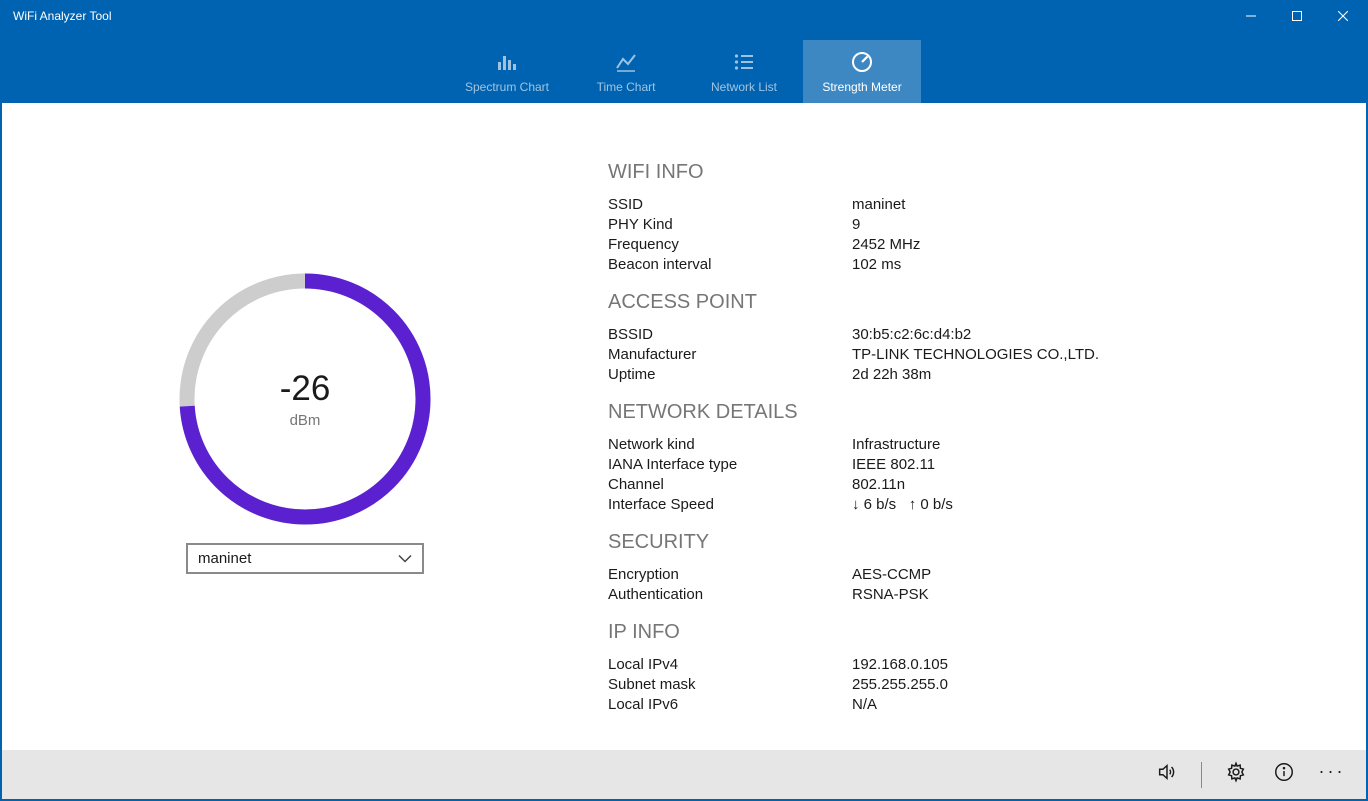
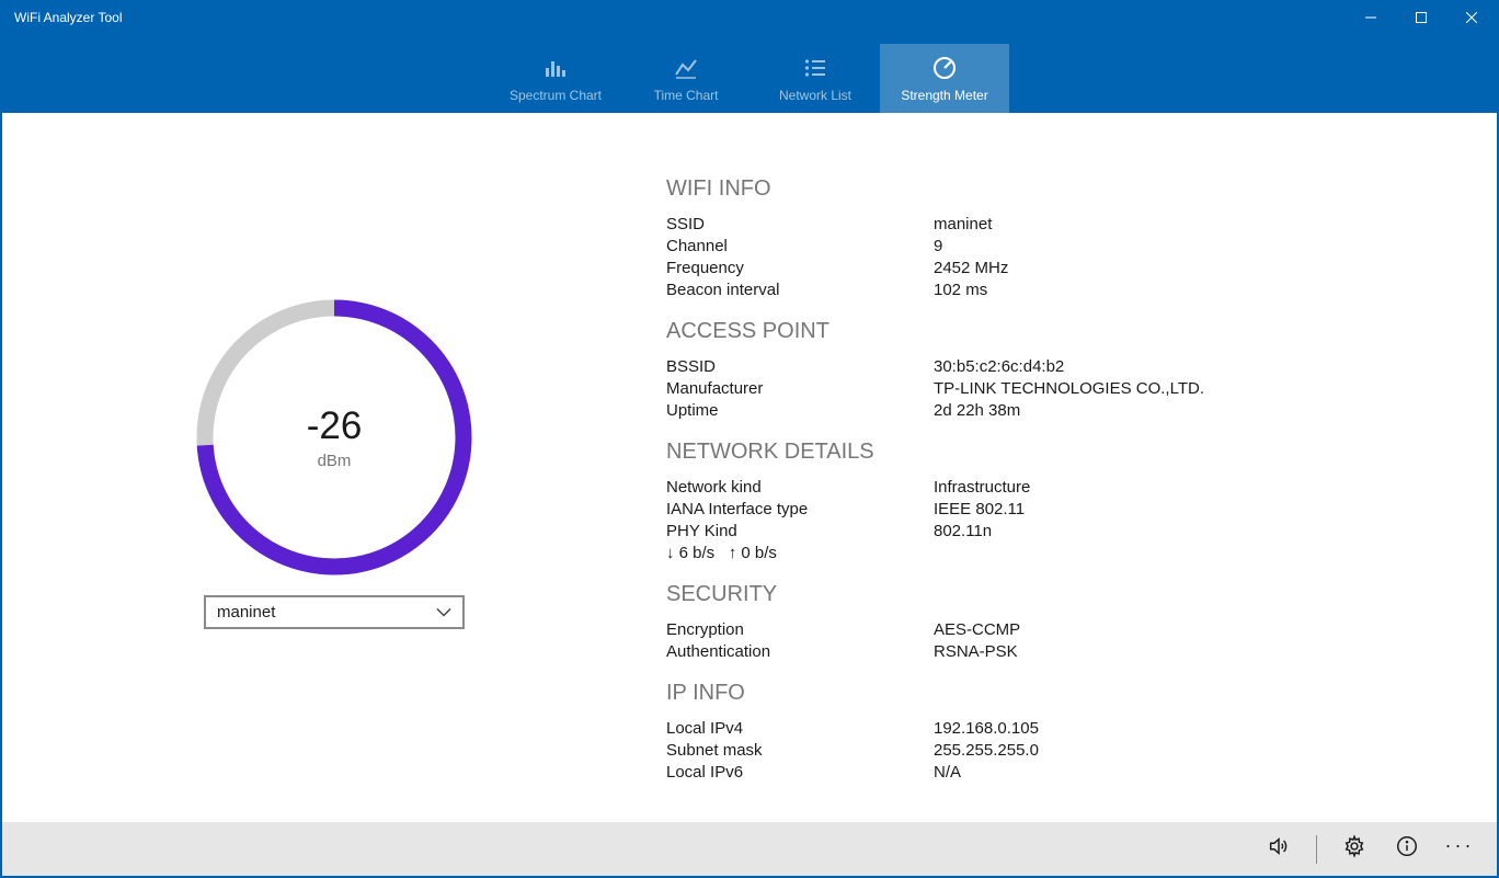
  WiFi Analyzer Tool
  Spectrum Chart
  Time Chart
  Network List
  Strength Meter
  -26
  dBm
  maninet
  WIFI INFO
  SSID
  maninet
- PHY Kind
+ Channel
  9
  Frequency
  2452 MHz
  Beacon interval
  102 ms
  ACCESS POINT
  BSSID
  30:b5:c2:6c:d4:b2
  Manufacturer
  TP-LINK TECHNOLOGIES CO.,LTD.
  Uptime
  2d 22h 38m
  NETWORK DETAILS
  Network kind
  Infrastructure
  IANA Interface type
  IEEE 802.11
- Channel
+ PHY Kind
  802.11n
- Interface Speed
  ↓ 6 b/s ↑ 0 b/s
  SECURITY
  Encryption
  AES-CCMP
  Authentication
  RSNA-PSK
  IP INFO
  Local IPv4
  192.168.0.105
  Subnet mask
  255.255.255.0
  Local IPv6
  N/A
  ···
